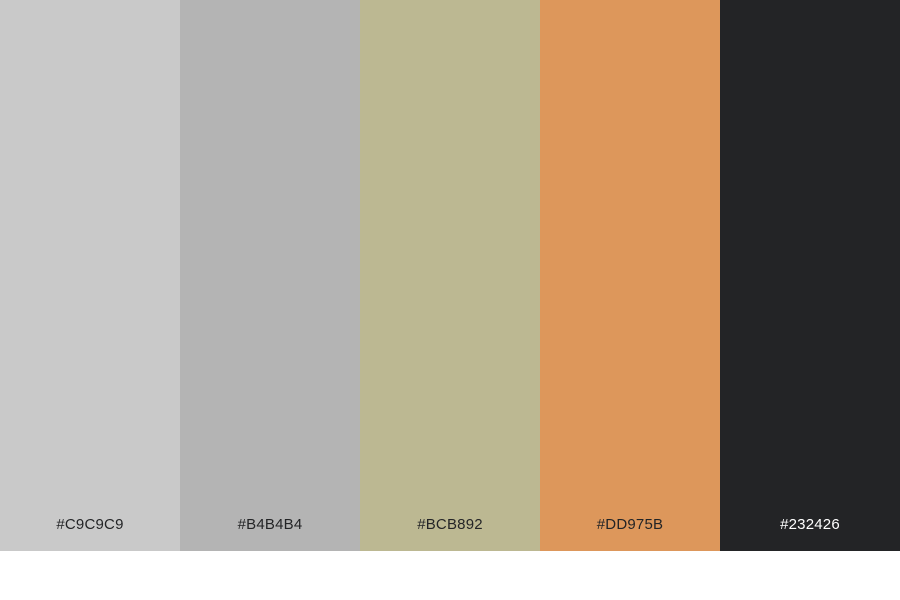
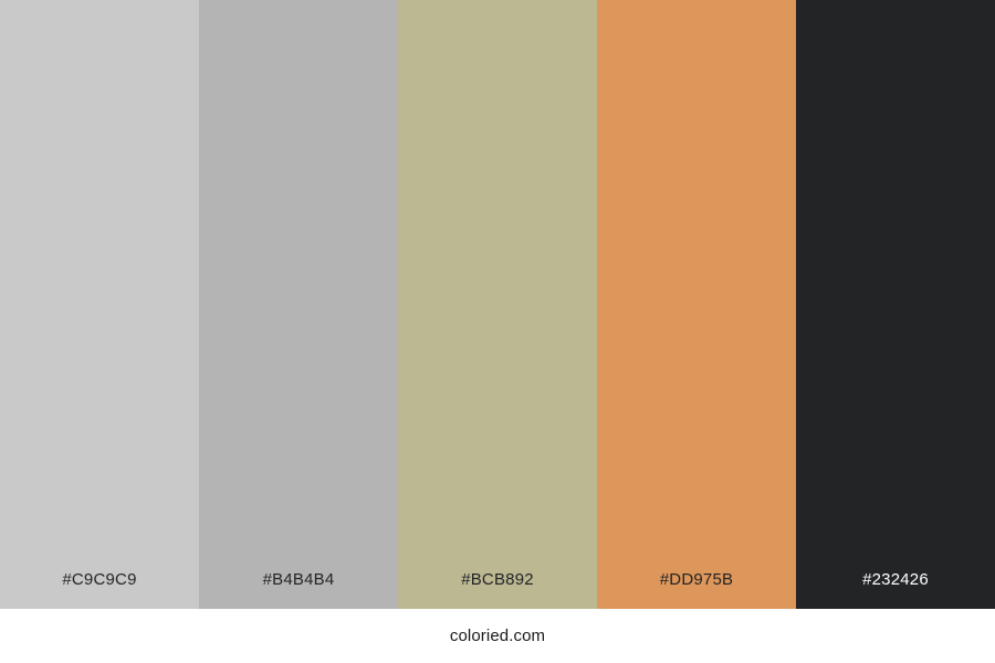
  #C9C9C9
  #B4B4B4
  #BCB892
  #DD975B
  #232426
+ coloried.com
